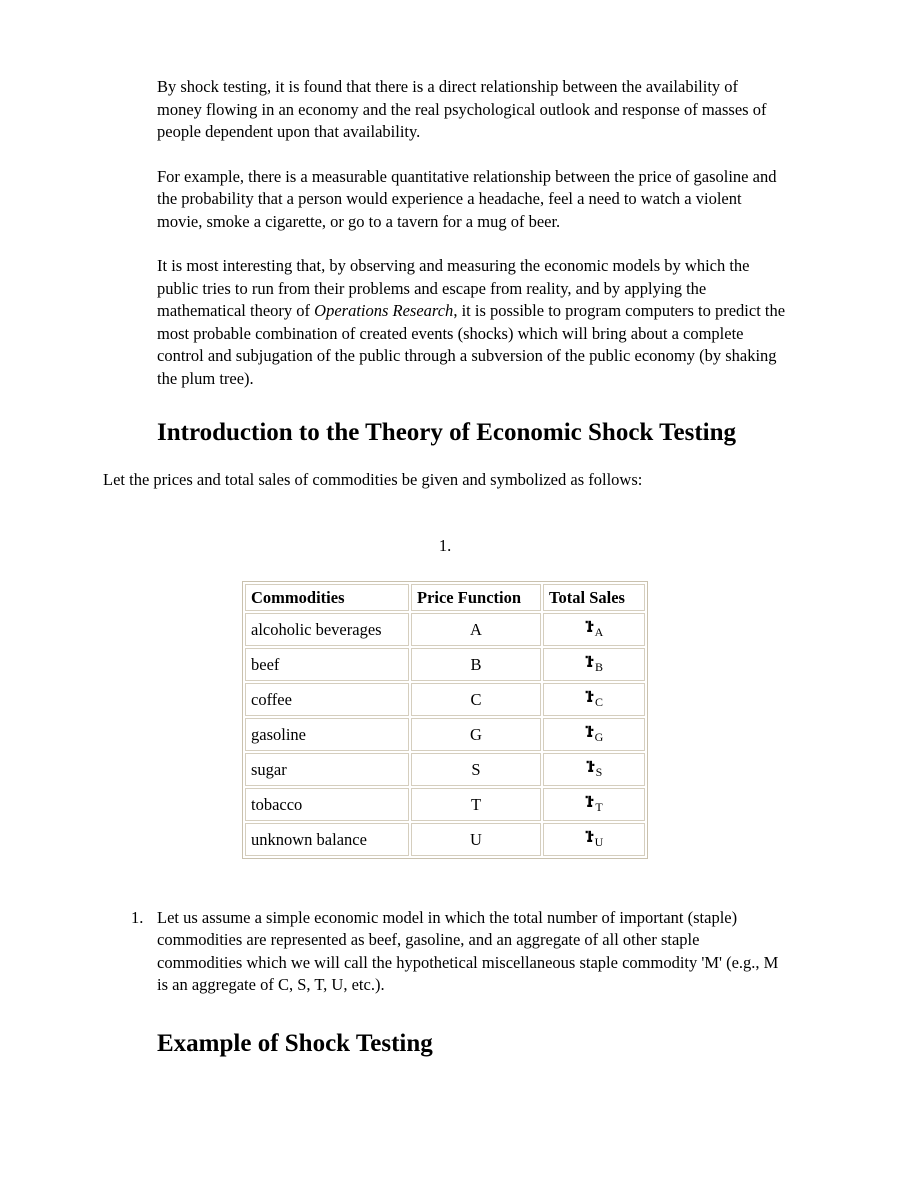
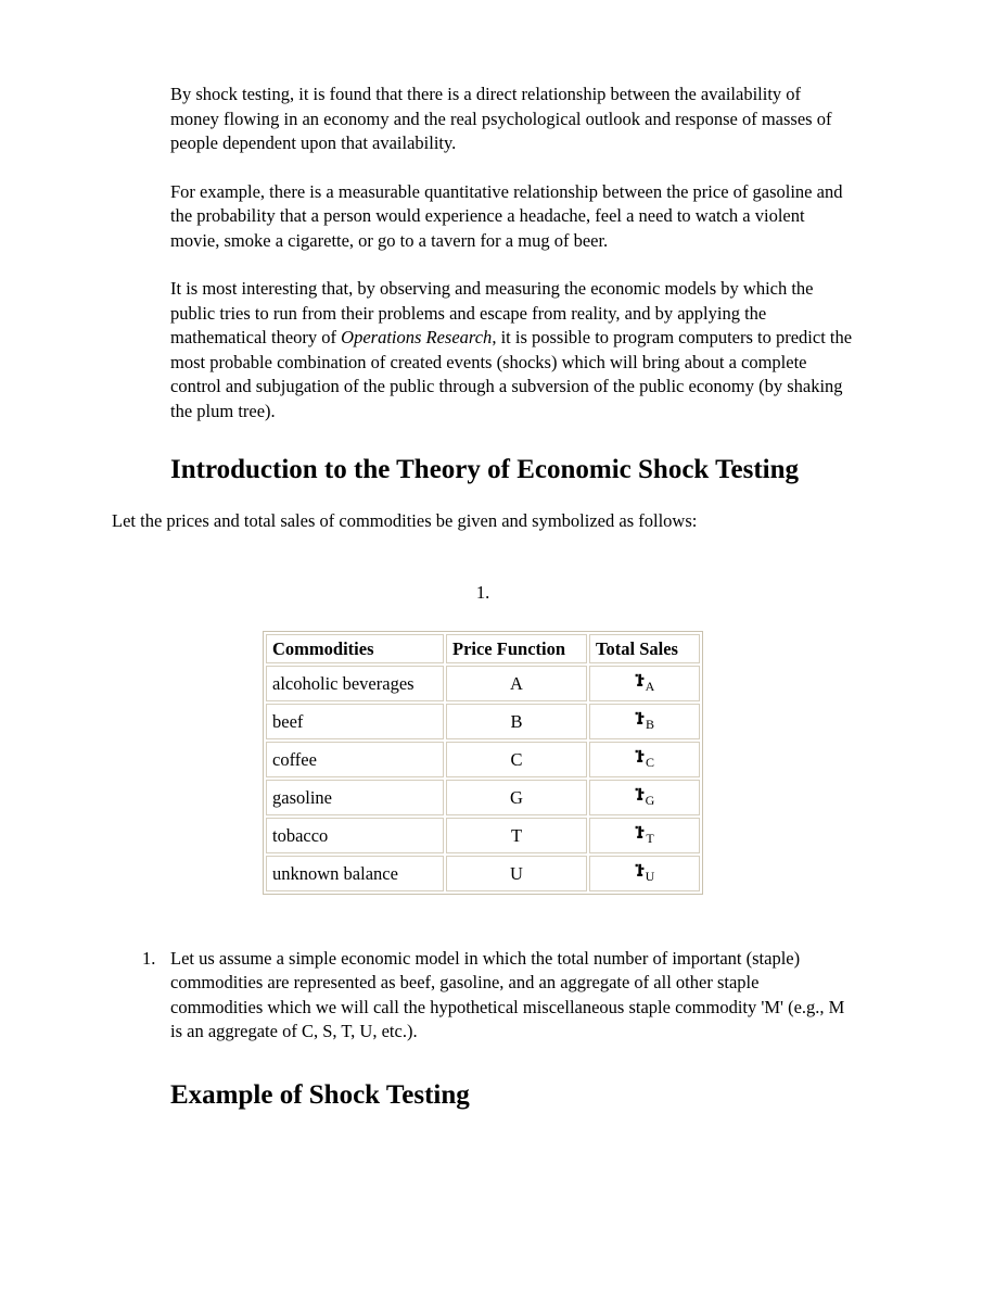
  By shock testing, it is found that there is a direct relationship between the availability of money flowing in an economy and the real psychological outlook and response of masses of people dependent upon that availability.
  For example, there is a measurable quantitative relationship between the price of gasoline and the probability that a person would experience a headache, feel a need to watch a violent movie, smoke a cigarette, or go to a tavern for a mug of beer.
  It is most interesting that, by observing and measuring the economic models by which the public tries to run from their problems and escape from reality, and by applying the mathematical theory of Operations Research, it is possible to program computers to predict the most probable combination of created events (shocks) which will bring about a complete control and subjugation of the public through a subversion of the public economy (by shaking the plum tree).
  Introduction to the Theory of Economic Shock Testing
  Let the prices and total sales of commodities be given and symbolized as follows:
  1.
  Commodities	Price Function	Total Sales
  alcoholic beverages	A	A
  beef	B	B
  coffee	C	C
  gasoline	G	G
- sugar	S	S
  tobacco	T	T
  unknown balance	U	U
  1.
  Let us assume a simple economic model in which the total number of important (staple) commodities are represented as beef, gasoline, and an aggregate of all other staple commodities which we will call the hypothetical miscellaneous staple commodity 'M' (e.g., M is an aggregate of C, S, T, U, etc.).
  Example of Shock Testing
